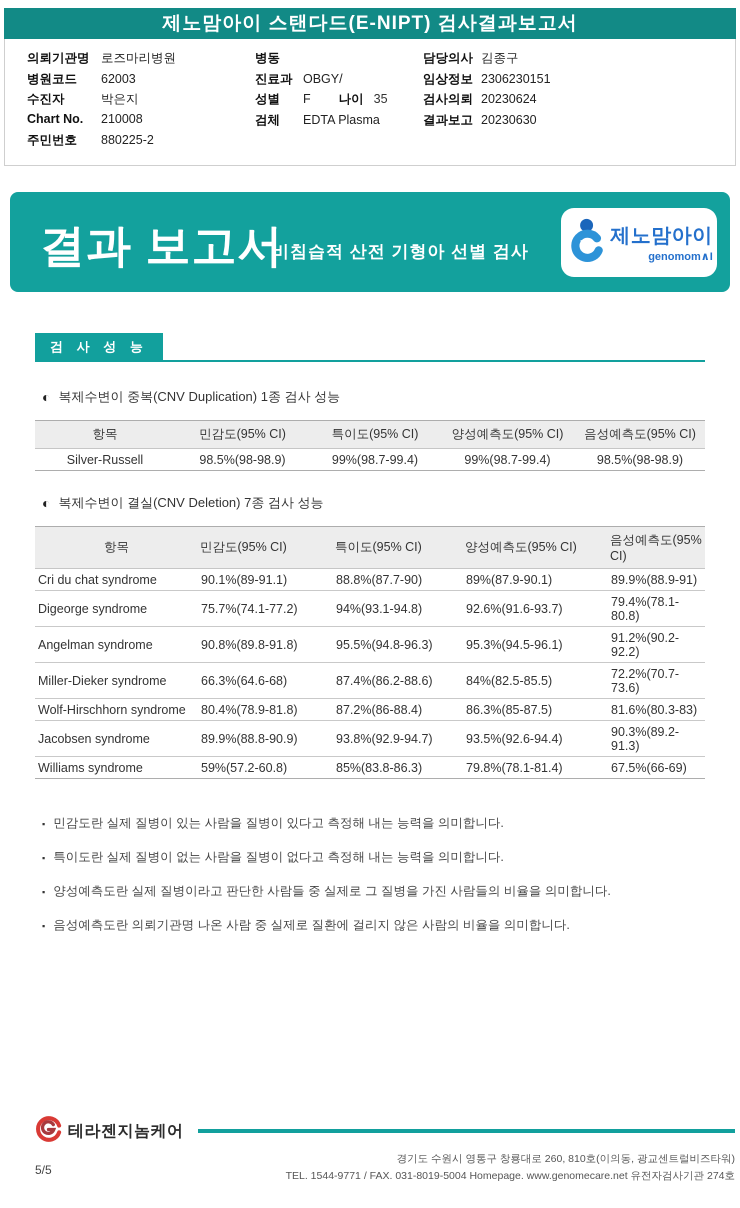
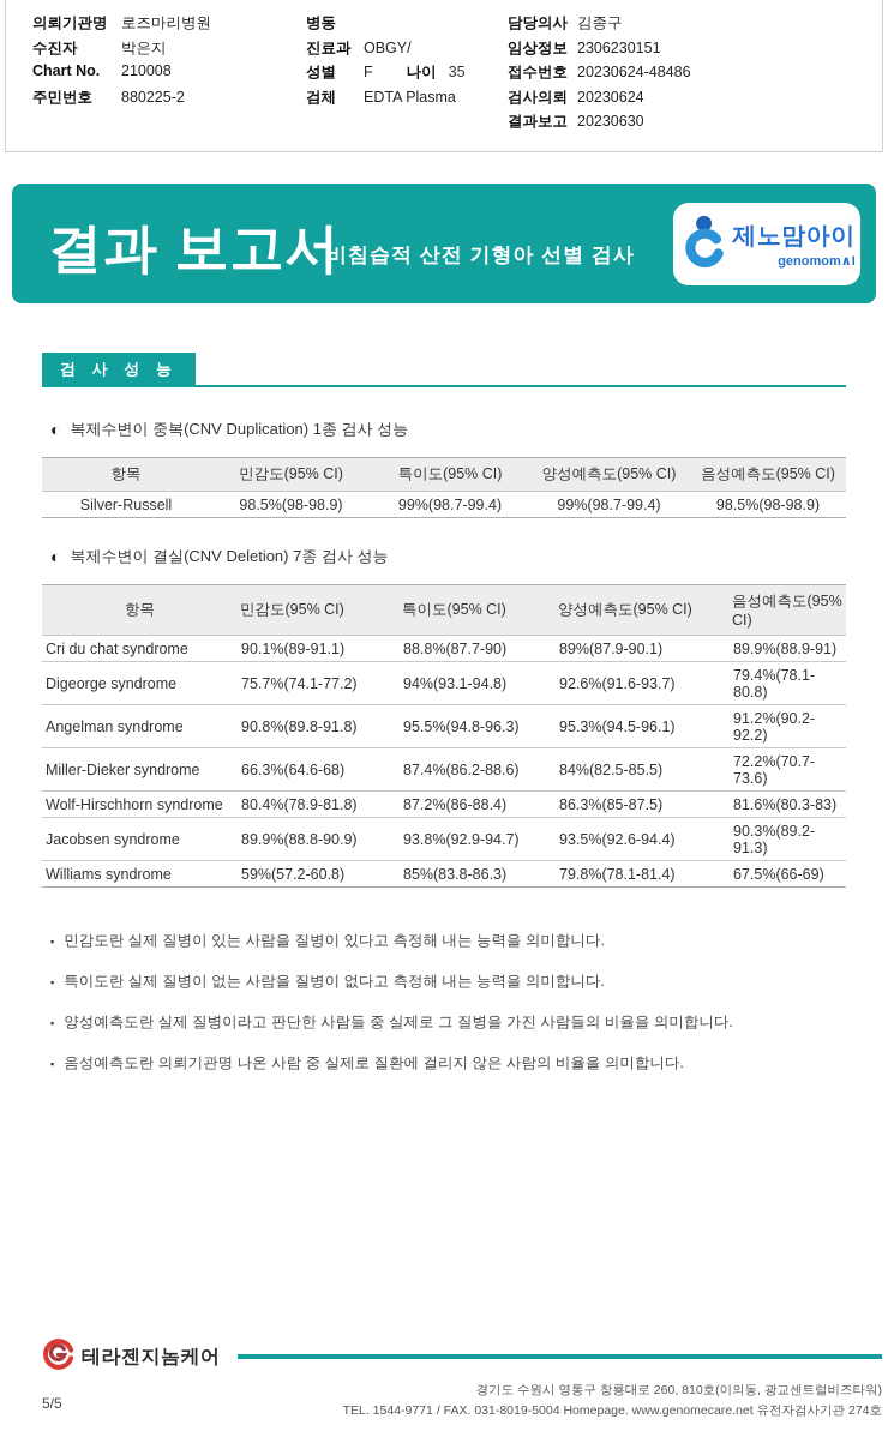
- 제노맘아이 스탠다드(E-NIPT) 검사결과보고서
  의뢰기관명
  로즈마리병원
- 병원코드
- 62003
  수진자
  박은지
  Chart No.
  210008
  주민번호
  880225-2
  병동
  진료과
  OBGY/
  성별
  F
  나이
  35
  검체
  EDTA Plasma
  담당의사
  김종구
  임상정보
  2306230151
+ 접수번호
+ 20230624-48486
  검사의뢰
  20230624
  결과보고
  20230630
  결과 보고서
  비침습적 산전 기형아 선별 검사
  제노맘아이
  genomom∧I
  검 사 성 능
  ◐
  복제수변이 중복(CNV Duplication) 1종 검사 성능
  항목	민감도(95% CI)	특이도(95% CI)	양성예측도(95% CI)	음성예측도(95% CI)
  Silver-Russell	98.5%(98-98.9)	99%(98.7-99.4)	99%(98.7-99.4)	98.5%(98-98.9)
  ◐
  복제수변이 결실(CNV Deletion) 7종 검사 성능
  항목	민감도(95% CI)	특이도(95% CI)	양성예측도(95% CI)	음성예측도(95% CI)
  Cri du chat syndrome	90.1%(89-91.1)	88.8%(87.7-90)	89%(87.9-90.1)	89.9%(88.9-91)
  Digeorge syndrome	75.7%(74.1-77.2)	94%(93.1-94.8)	92.6%(91.6-93.7)	79.4%(78.1-80.8)
  Angelman syndrome	90.8%(89.8-91.8)	95.5%(94.8-96.3)	95.3%(94.5-96.1)	91.2%(90.2-92.2)
  Miller-Dieker syndrome	66.3%(64.6-68)	87.4%(86.2-88.6)	84%(82.5-85.5)	72.2%(70.7-73.6)
  Wolf-Hirschhorn syndrome	80.4%(78.9-81.8)	87.2%(86-88.4)	86.3%(85-87.5)	81.6%(80.3-83)
  Jacobsen syndrome	89.9%(88.8-90.9)	93.8%(92.9-94.7)	93.5%(92.6-94.4)	90.3%(89.2-91.3)
  Williams syndrome	59%(57.2-60.8)	85%(83.8-86.3)	79.8%(78.1-81.4)	67.5%(66-69)
  ▪
  민감도란 실제 질병이 있는 사람을 질병이 있다고 측정해 내는 능력을 의미합니다.
  ▪
  특이도란 실제 질병이 없는 사람을 질병이 없다고 측정해 내는 능력을 의미합니다.
  ▪
  양성예측도란 실제 질병이라고 판단한 사람들 중 실제로 그 질병을 가진 사람들의 비율을 의미합니다.
  ▪
  음성예측도란 의뢰기관명 나온 사람 중 실제로 질환에 걸리지 않은 사람의 비율을 의미합니다.
  테라젠지놈케어
  5/5
  경기도 수원시 영통구 창룡대로 260, 810호(이의동, 광교센트럴비즈타워)
  TEL. 1544-9771 / FAX. 031-8019-5004 Homepage. www.genomecare.net 유전자검사기관 274호
